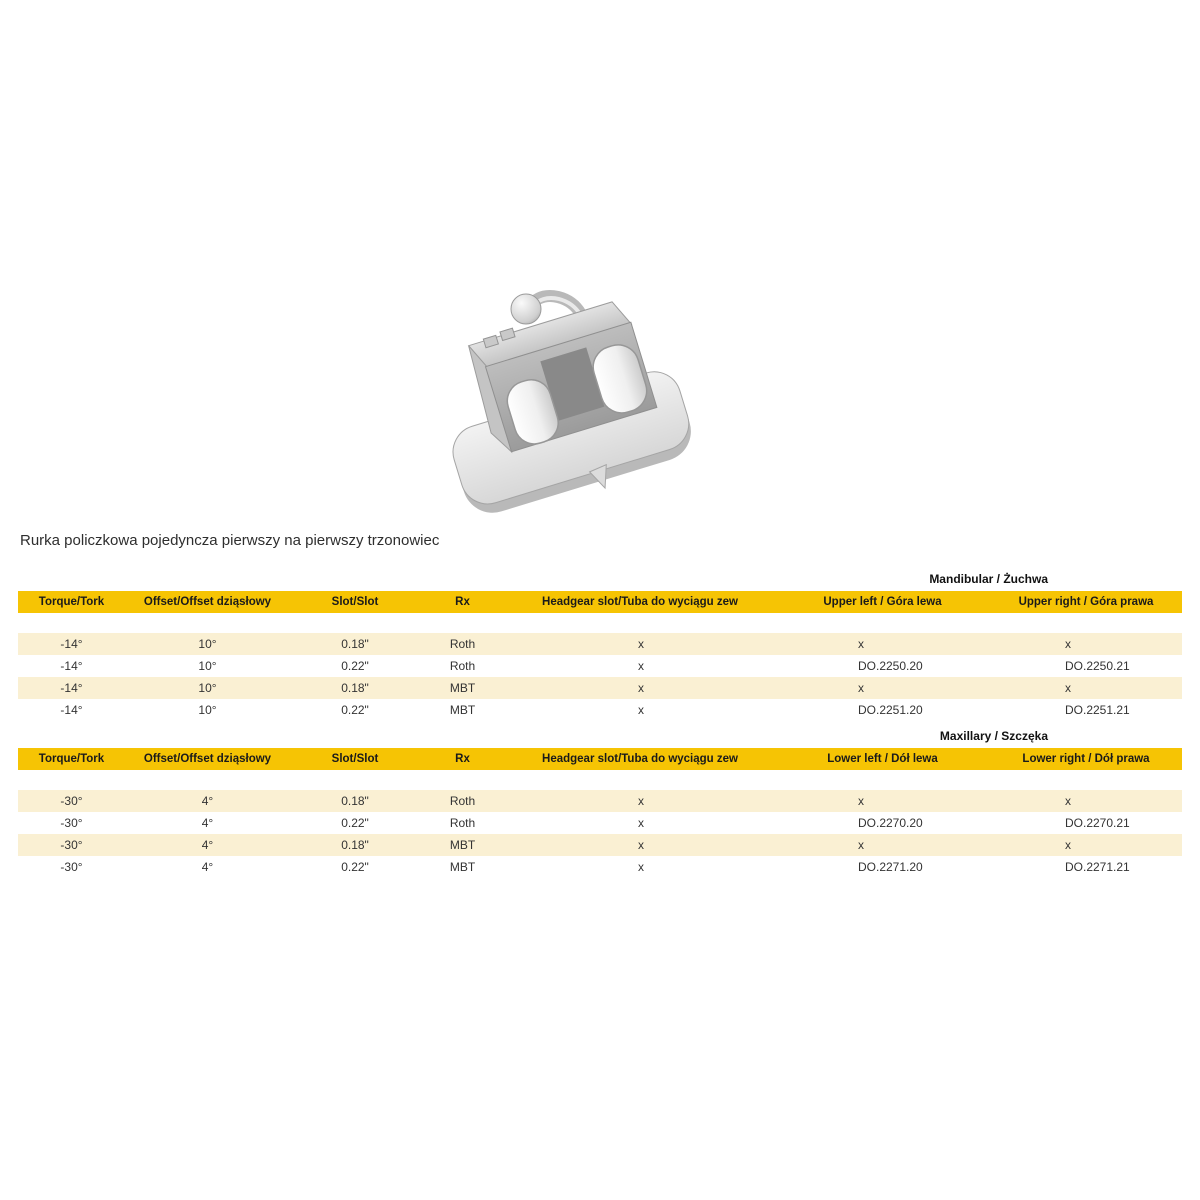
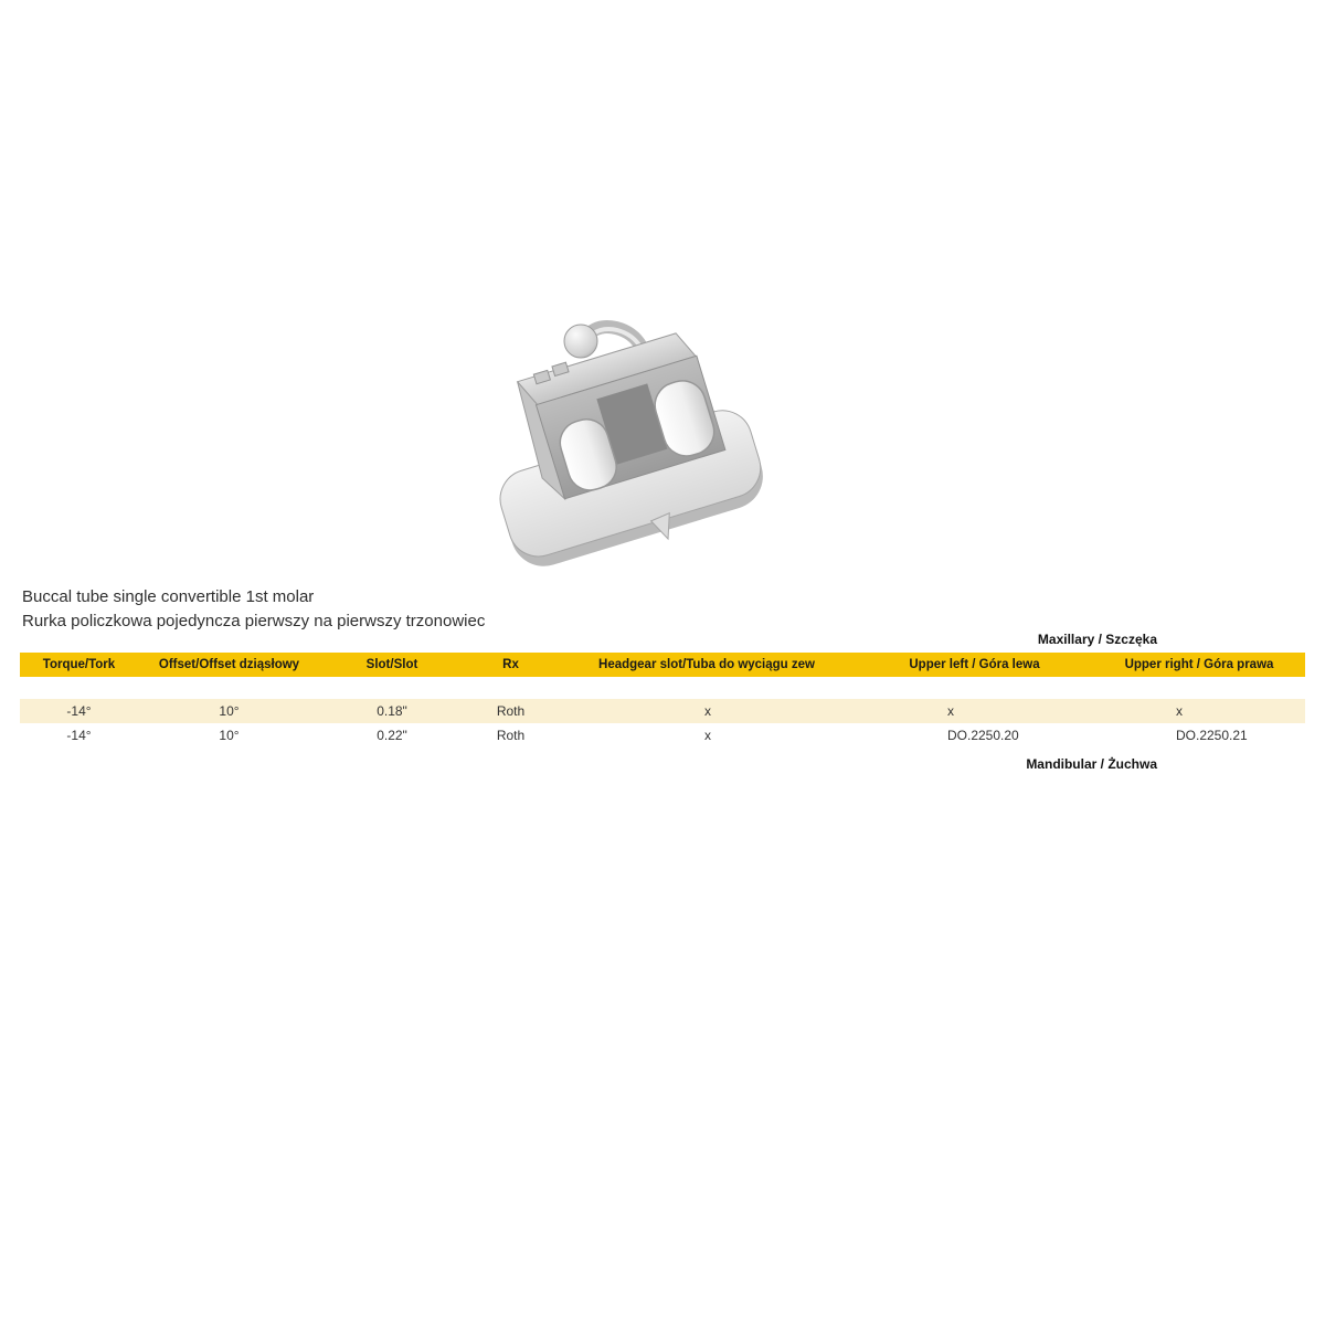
+ Buccal tube single convertible 1st molar
  Rurka policzkowa pojedyncza pierwszy na pierwszy trzonowiec
- Mandibular / Żuchwa
+ Maxillary / Szczęka
  Torque/Tork	Offset/Offset dziąsłowy	Slot/Slot	Rx	Headgear slot/Tuba do wyciągu zew	Upper left / Góra lewa	Upper right / Góra prawa
  -14°	10°	0.18"	Roth	x	x	x
  -14°	10°	0.22"	Roth	x	DO.2250.20	DO.2250.21
- -14°	10°	0.18"	MBT	x	x	x
- -14°	10°	0.22"	MBT	x	DO.2251.20	DO.2251.21
- Maxillary / Szczęka
+ Mandibular / Żuchwa
- Torque/Tork	Offset/Offset dziąsłowy	Slot/Slot	Rx	Headgear slot/Tuba do wyciągu zew	Lower left / Dół lewa	Lower right / Dół prawa
- -30°	4°	0.18"	Roth	x	x	x
- -30°	4°	0.22"	Roth	x	DO.2270.20	DO.2270.21
- -30°	4°	0.18"	MBT	x	x	x
- -30°	4°	0.22"	MBT	x	DO.2271.20	DO.2271.21
